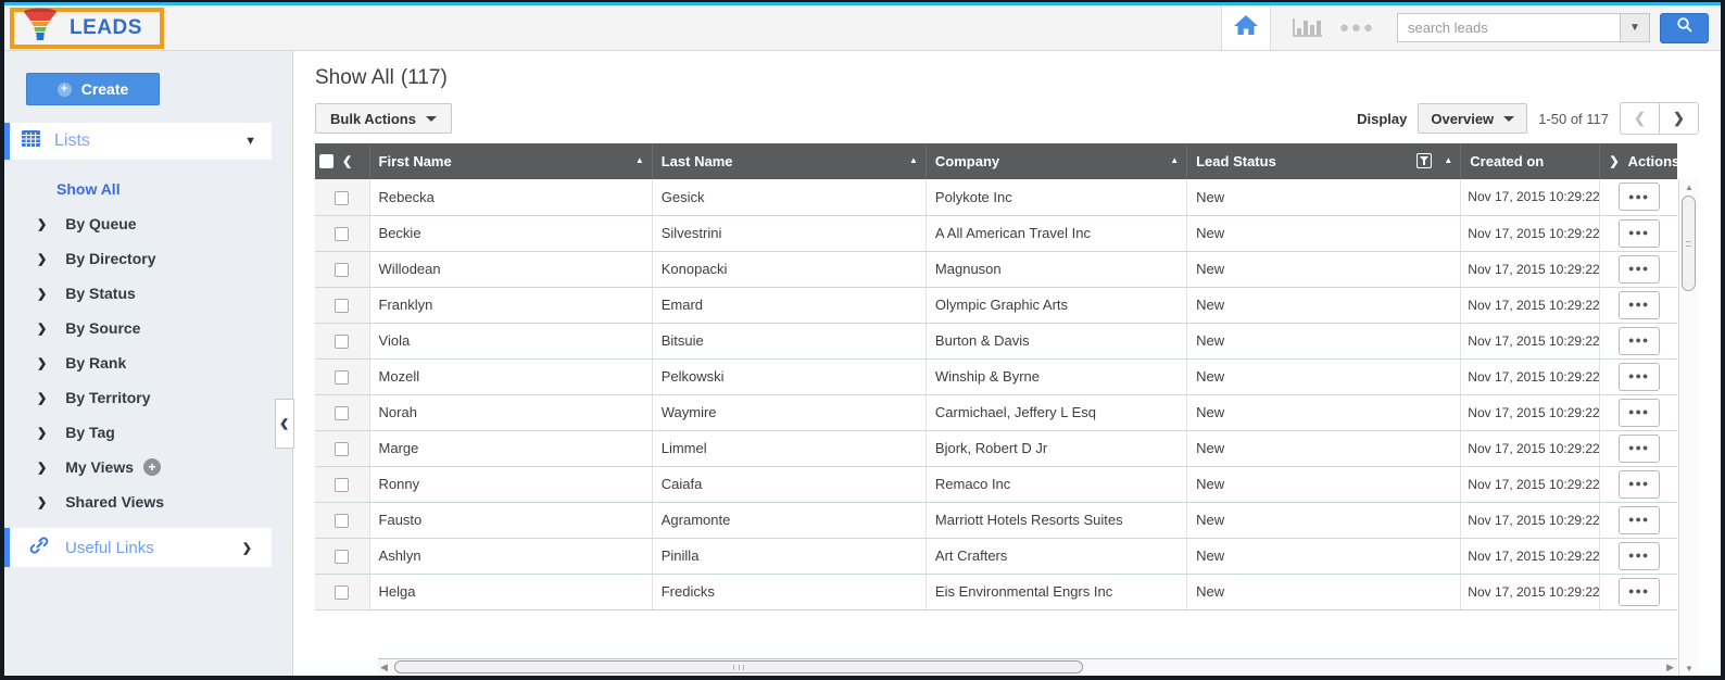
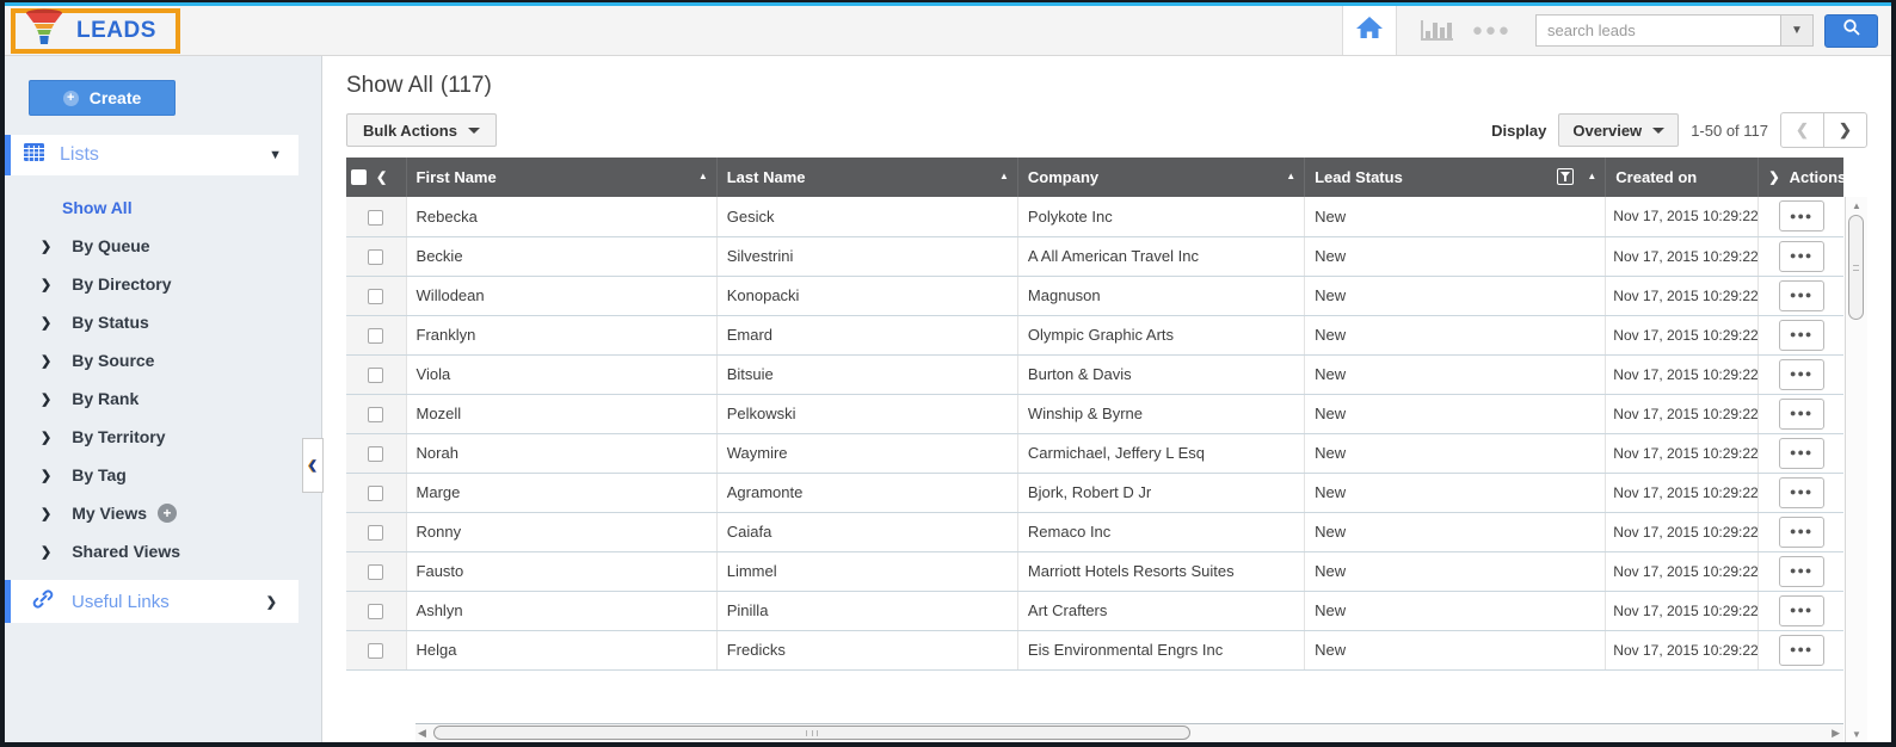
  LEADS
  ●●●
  search leads
  ▼
  +
  Create
  Lists
  ▼
  Show All
  ❯
  By Queue
  ❯
  By Directory
  ❯
  By Status
  ❯
  By Source
  ❯
  By Rank
  ❯
  By Territory
  ❯
  By Tag
  ❯
  My Views
  +
  ❯
  Shared Views
  Useful Links
  ❯
  ❮
  Show All (117)
  Bulk Actions
  Display
  Overview
  1-50 of 117
  ❮
  ❯
  ❮	First Name ▲	Last Name ▲	Company ▲	Lead Status ▲	Created on	❯ Actions
  	Rebecka	Gesick	Polykote Inc	New	Nov 17, 2015 10:29:22	●●●
  	Beckie	Silvestrini	A All American Travel Inc	New	Nov 17, 2015 10:29:22	●●●
  	Willodean	Konopacki	Magnuson	New	Nov 17, 2015 10:29:22	●●●
  	Franklyn	Emard	Olympic Graphic Arts	New	Nov 17, 2015 10:29:22	●●●
  	Viola	Bitsuie	Burton & Davis	New	Nov 17, 2015 10:29:22	●●●
  	Mozell	Pelkowski	Winship & Byrne	New	Nov 17, 2015 10:29:22	●●●
  	Norah	Waymire	Carmichael, Jeffery L Esq	New	Nov 17, 2015 10:29:22	●●●
- 	Marge	Limmel	Bjork, Robert D Jr	New	Nov 17, 2015 10:29:22	●●●
+ 	Marge	Agramonte	Bjork, Robert D Jr	New	Nov 17, 2015 10:29:22	●●●
  	Ronny	Caiafa	Remaco Inc	New	Nov 17, 2015 10:29:22	●●●
- 	Fausto	Agramonte	Marriott Hotels Resorts Suites	New	Nov 17, 2015 10:29:22	●●●
+ 	Fausto	Limmel	Marriott Hotels Resorts Suites	New	Nov 17, 2015 10:29:22	●●●
  	Ashlyn	Pinilla	Art Crafters	New	Nov 17, 2015 10:29:22	●●●
  	Helga	Fredicks	Eis Environmental Engrs Inc	New	Nov 17, 2015 10:29:22	●●●
  ▲
  ▼
  ◀
  ▶
